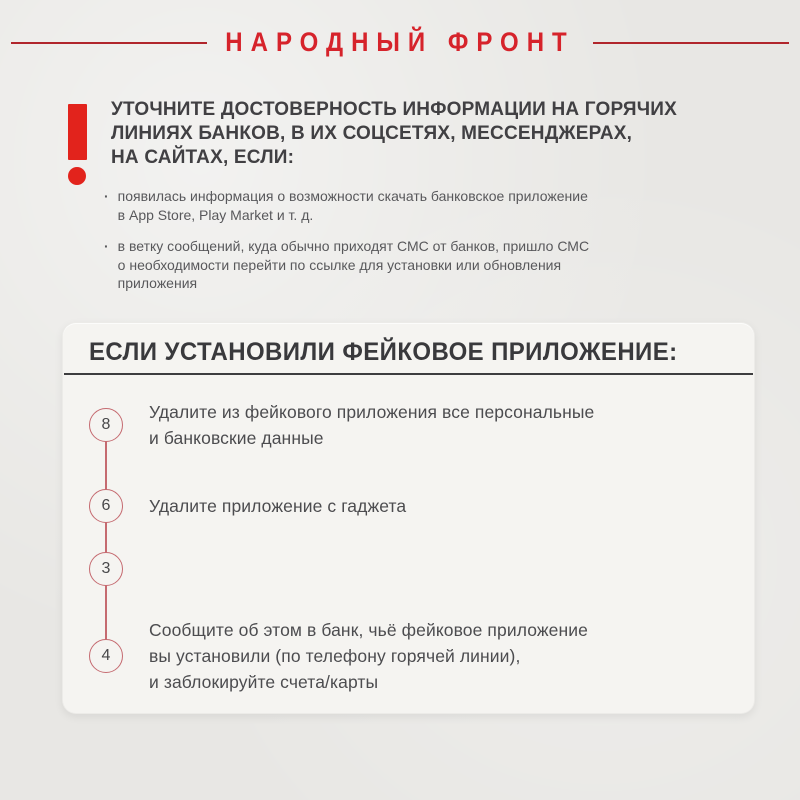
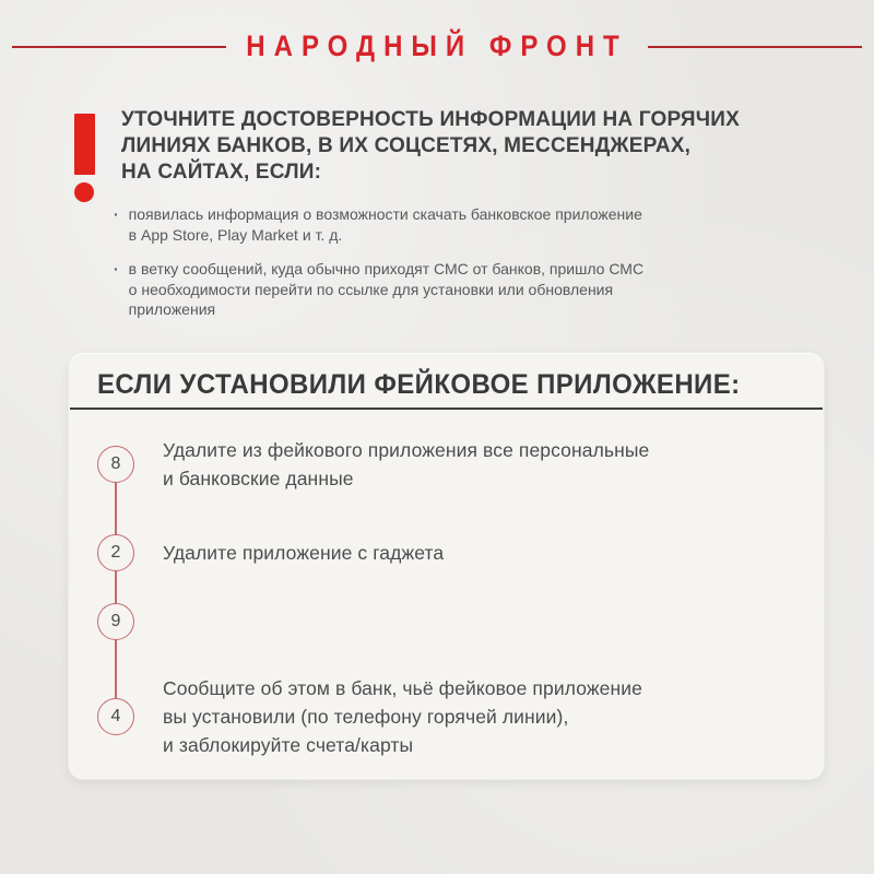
  НАРОДНЫЙ ФРОНТ
  УТОЧНИТЕ ДОСТОВЕРНОСТЬ ИНФОРМАЦИИ НА ГОРЯЧИХ
  ЛИНИЯХ БАНКОВ, В ИХ СОЦСЕТЯХ, МЕССЕНДЖЕРАХ,
  НА САЙТАХ, ЕСЛИ:
  ·
  появилась информация о возможности скачать банковское приложение
  в App Store, Play Market и т. д.
  ·
  в ветку сообщений, куда обычно приходят СМС от банков, пришло СМС
  о необходимости перейти по ссылке для установки или обновления
  приложения
  ЕСЛИ УСТАНОВИЛИ ФЕЙКОВОЕ ПРИЛОЖЕНИЕ:
  8
  Удалите из фейкового приложения все персональные
  и банковские данные
- 6
+ 2
  Удалите приложение с гаджета
- 3
+ 9
  4
  Сообщите об этом в банк, чьё фейковое приложение
  вы установили (по телефону горячей линии),
  и заблокируйте счета/карты
